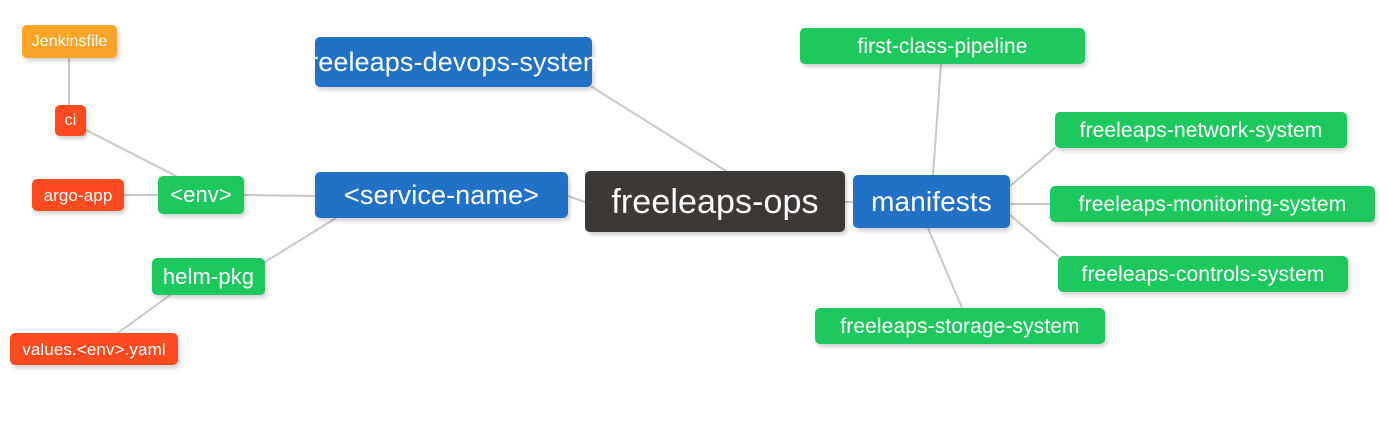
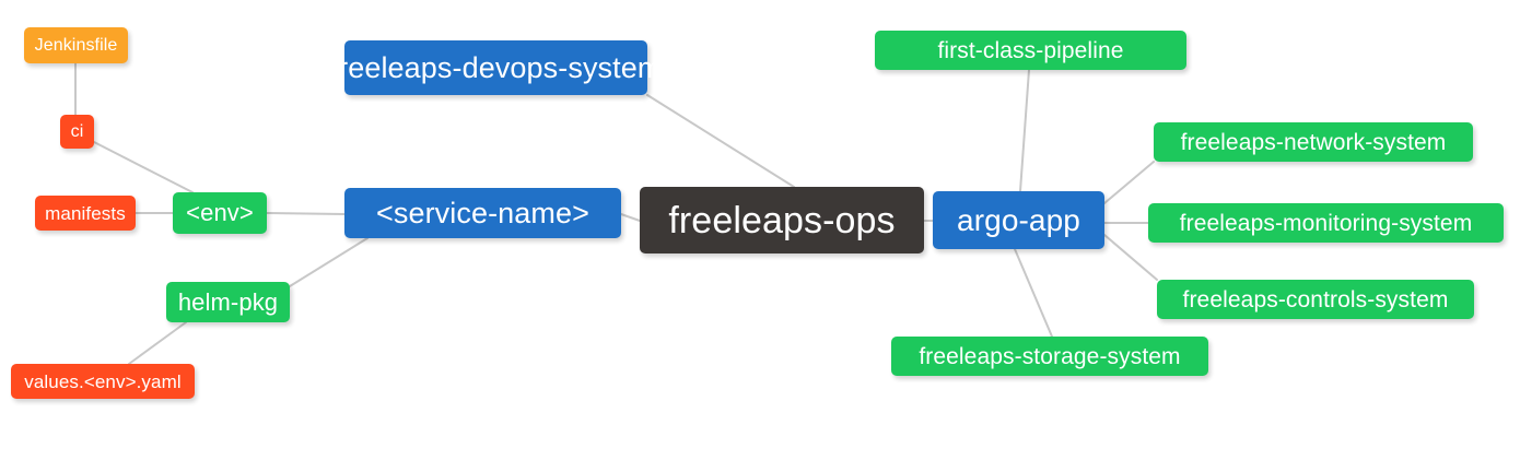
  freeleaps-ops
  freeleaps-devops-system
  <service-name>
- manifests
+ argo-app
  <env>
  helm-pkg
  first-class-pipeline
  freeleaps-network-system
  freeleaps-monitoring-system
  freeleaps-controls-system
  freeleaps-storage-system
  Jenkinsfile
  ci
- argo-app
+ manifests
  values.<env>.yaml
